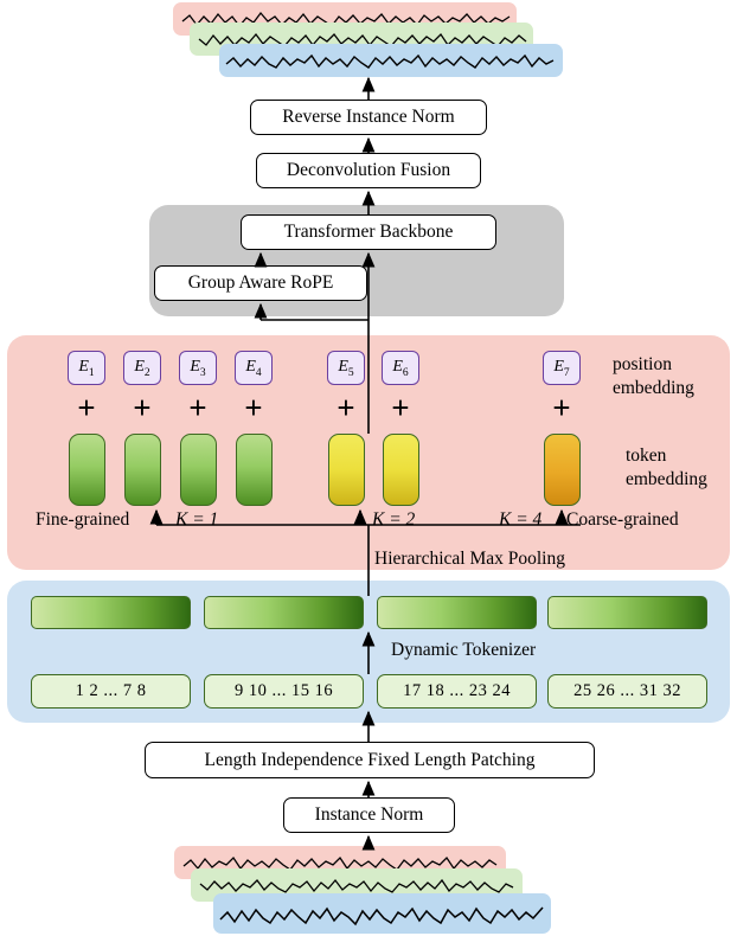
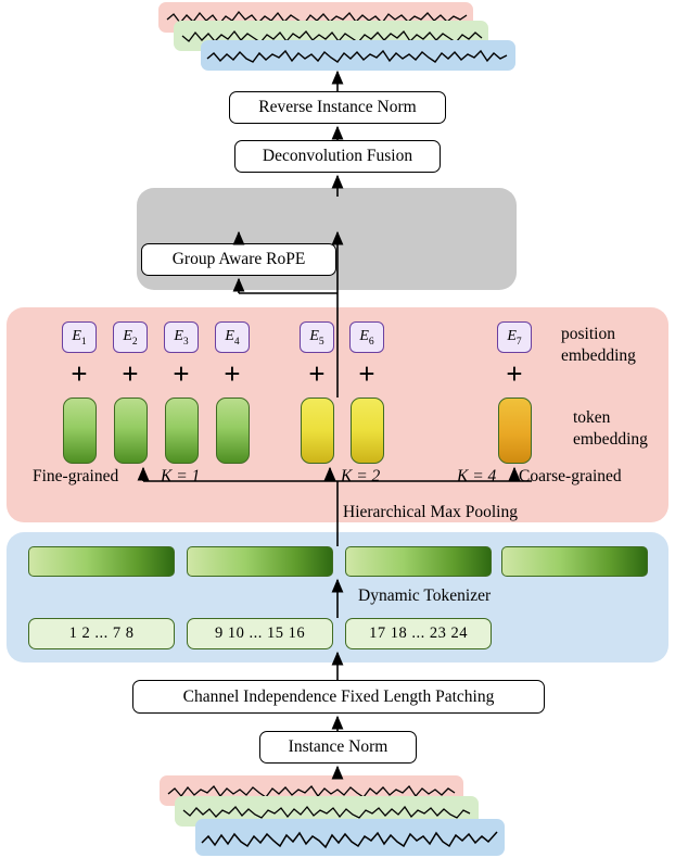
  Reverse Instance Norm
  Deconvolution Fusion
- Transformer Backbone
  Group Aware RoPE
  E1
  E2
  E3
  E4
  E5
  E6
  E7
  +
  +
  +
  +
  +
  +
  +
  position
  embedding
  token
  embedding
  Fine-grained
  K = 1
  K = 2
  K = 4
  Coarse-grained
  Hierarchical Max Pooling
  Dynamic Tokenizer
  1 2 ... 7 8
  9 10 ... 15 16
  17 18 ... 23 24
- 25 26 ... 31 32
- Length Independence Fixed Length Patching
+ Channel Independence Fixed Length Patching
  Instance Norm
